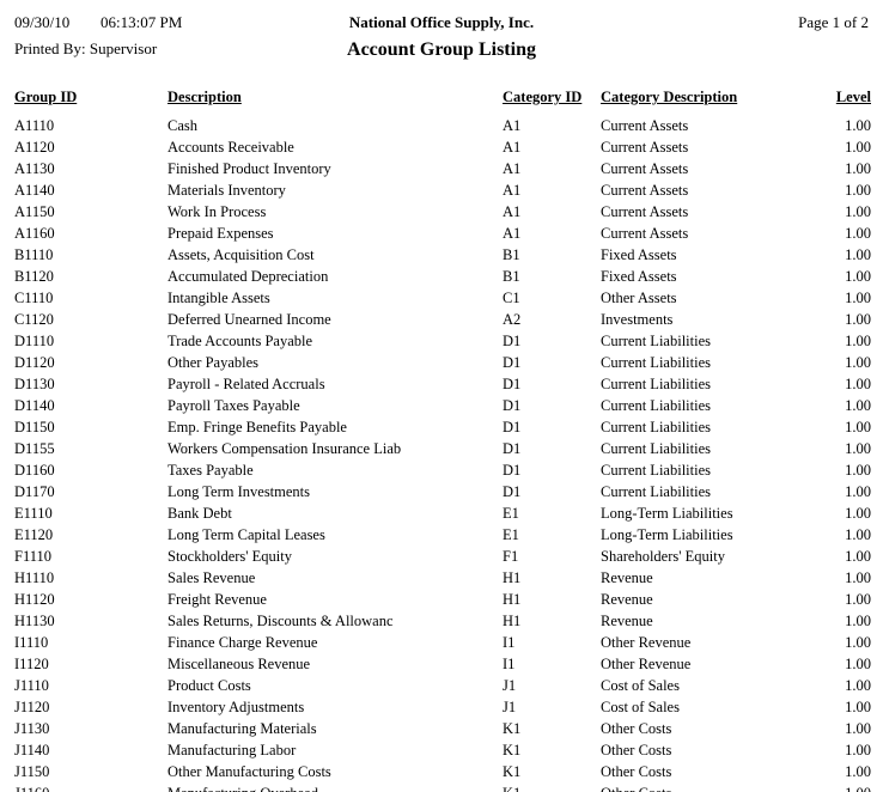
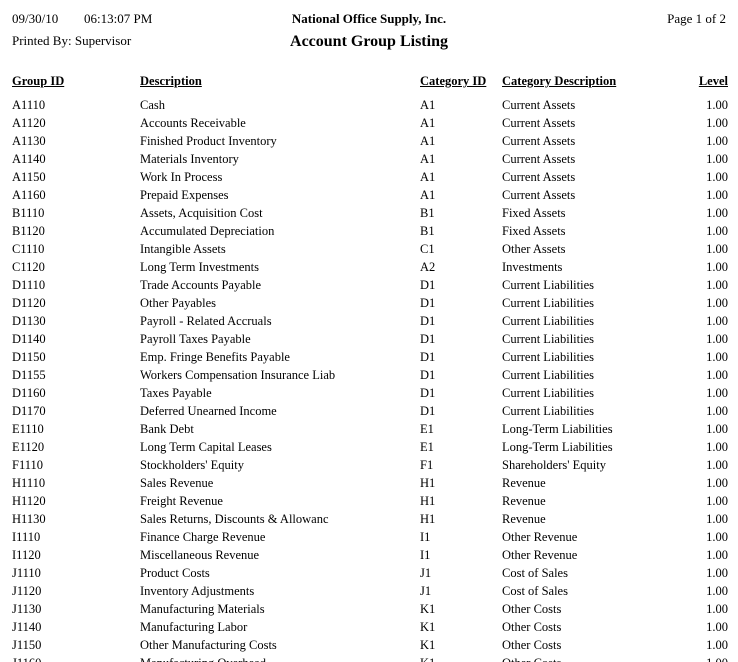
  09/30/10
  06:13:07 PM
  National Office Supply, Inc.
  Page 1 of 2
  Printed By: Supervisor
  Account Group Listing
  Group ID	Description	Category ID	Category Description	Level
  A1110	Cash	A1	Current Assets	1.00
  A1120	Accounts Receivable	A1	Current Assets	1.00
  A1130	Finished Product Inventory	A1	Current Assets	1.00
  A1140	Materials Inventory	A1	Current Assets	1.00
  A1150	Work In Process	A1	Current Assets	1.00
  A1160	Prepaid Expenses	A1	Current Assets	1.00
  B1110	Assets, Acquisition Cost	B1	Fixed Assets	1.00
  B1120	Accumulated Depreciation	B1	Fixed Assets	1.00
  C1110	Intangible Assets	C1	Other Assets	1.00
- C1120	Deferred Unearned Income	A2	Investments	1.00
+ C1120	Long Term Investments	A2	Investments	1.00
  D1110	Trade Accounts Payable	D1	Current Liabilities	1.00
  D1120	Other Payables	D1	Current Liabilities	1.00
  D1130	Payroll - Related Accruals	D1	Current Liabilities	1.00
  D1140	Payroll Taxes Payable	D1	Current Liabilities	1.00
  D1150	Emp. Fringe Benefits Payable	D1	Current Liabilities	1.00
  D1155	Workers Compensation Insurance Liab	D1	Current Liabilities	1.00
  D1160	Taxes Payable	D1	Current Liabilities	1.00
- D1170	Long Term Investments	D1	Current Liabilities	1.00
+ D1170	Deferred Unearned Income	D1	Current Liabilities	1.00
  E1110	Bank Debt	E1	Long-Term Liabilities	1.00
  E1120	Long Term Capital Leases	E1	Long-Term Liabilities	1.00
  F1110	Stockholders' Equity	F1	Shareholders' Equity	1.00
  H1110	Sales Revenue	H1	Revenue	1.00
  H1120	Freight Revenue	H1	Revenue	1.00
  H1130	Sales Returns, Discounts & Allowanc	H1	Revenue	1.00
  I1110	Finance Charge Revenue	I1	Other Revenue	1.00
  I1120	Miscellaneous Revenue	I1	Other Revenue	1.00
  J1110	Product Costs	J1	Cost of Sales	1.00
  J1120	Inventory Adjustments	J1	Cost of Sales	1.00
  J1130	Manufacturing Materials	K1	Other Costs	1.00
  J1140	Manufacturing Labor	K1	Other Costs	1.00
  J1150	Other Manufacturing Costs	K1	Other Costs	1.00
